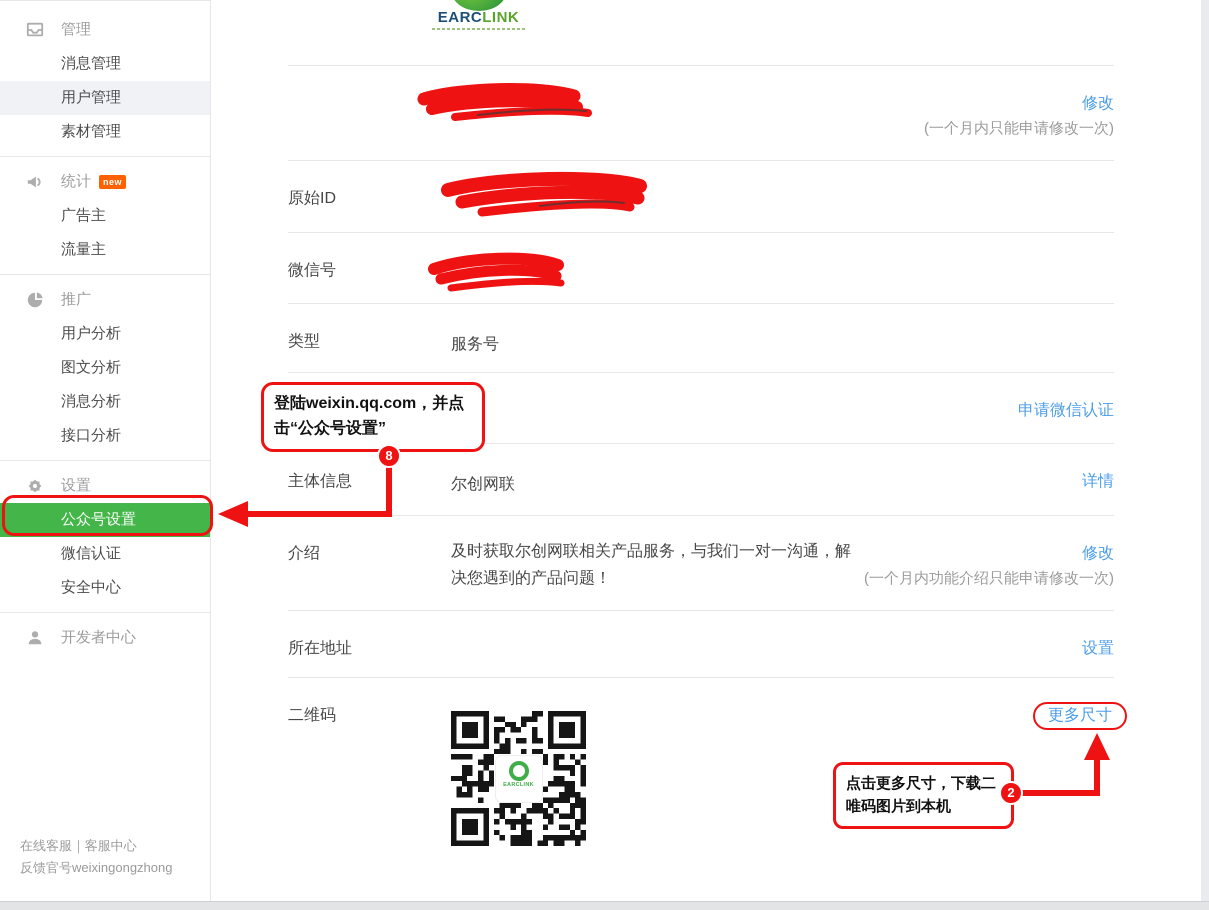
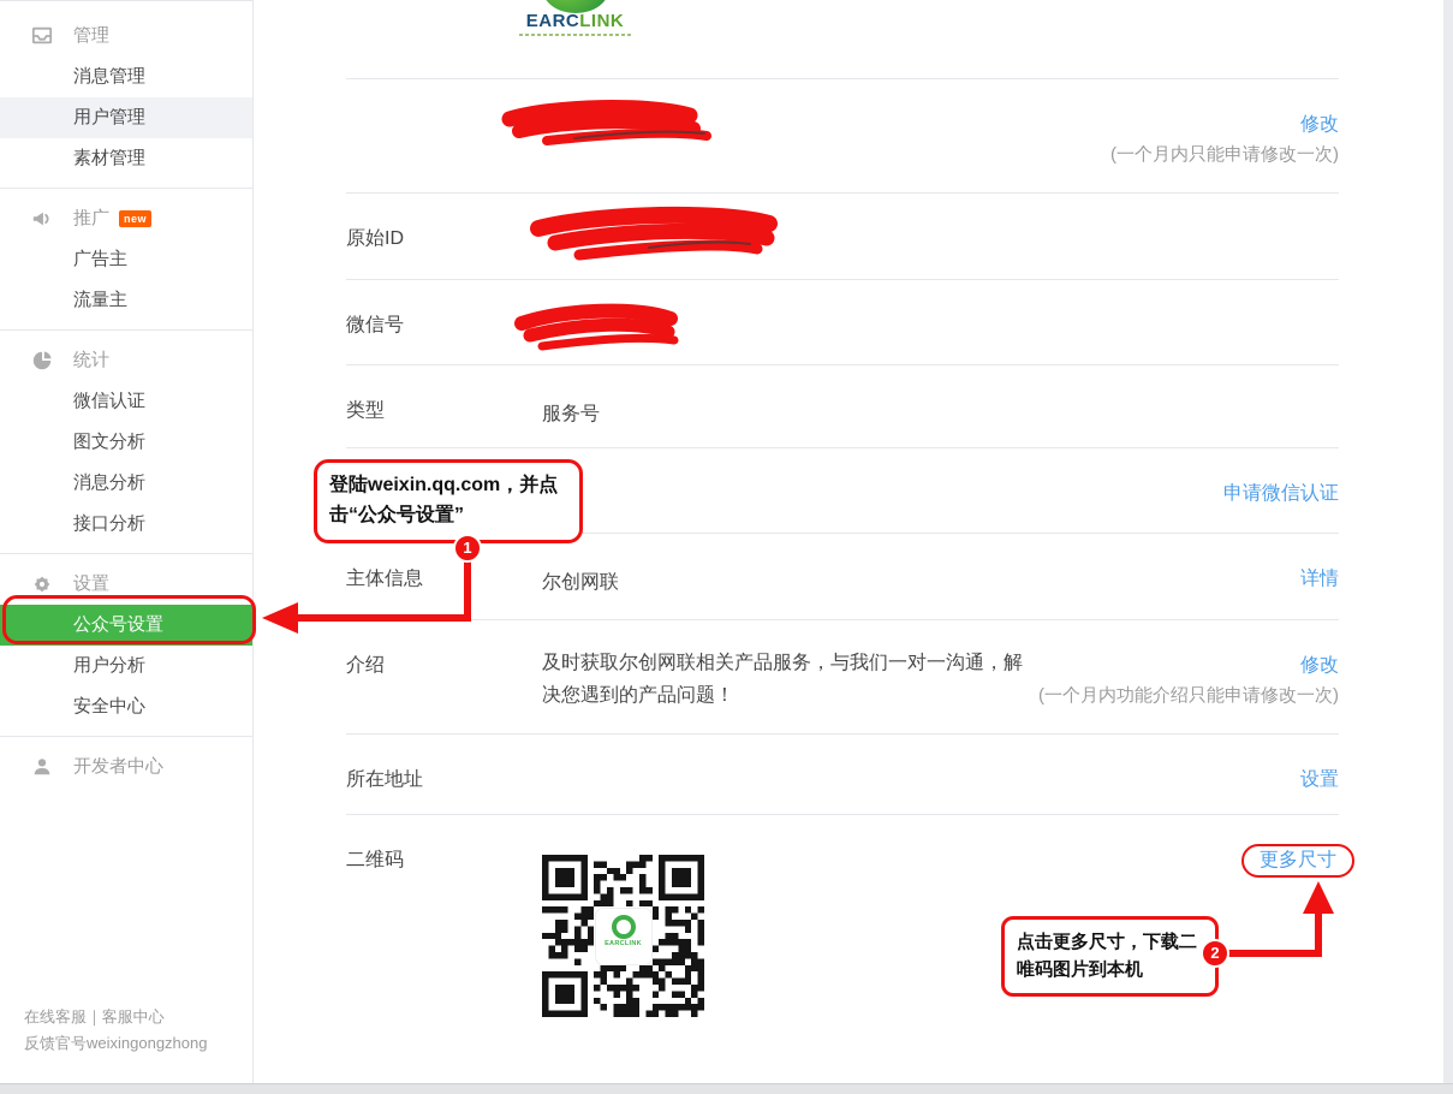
  管理
  消息管理
  用户管理
  素材管理
- 统计
+ 推广
  new
  广告主
  流量主
- 推广
+ 统计
- 用户分析
+ 微信认证
  图文分析
  消息分析
  接口分析
  设置
  公众号设置
- 微信认证
+ 用户分析
  安全中心
  开发者中心
  在线客服｜客服中心
  反馈官号weixingongzhong
  EARCLINK
  修改
  (一个月内只能申请修改一次)
  原始ID
  微信号
  类型
  服务号
  申请微信认证
  主体信息
  尔创网联
  详情
  介绍
  及时获取尔创网联相关产品服务，与我们一对一沟通，解决您遇到的产品问题！
  修改
  (一个月内功能介绍只能申请修改一次)
  所在地址
  设置
  二维码
  更多尺寸
  登陆weixin.qq.com，并点击“公众号设置”
- 8
+ 1
  点击更多尺寸，下载二唯码图片到本机
  2
